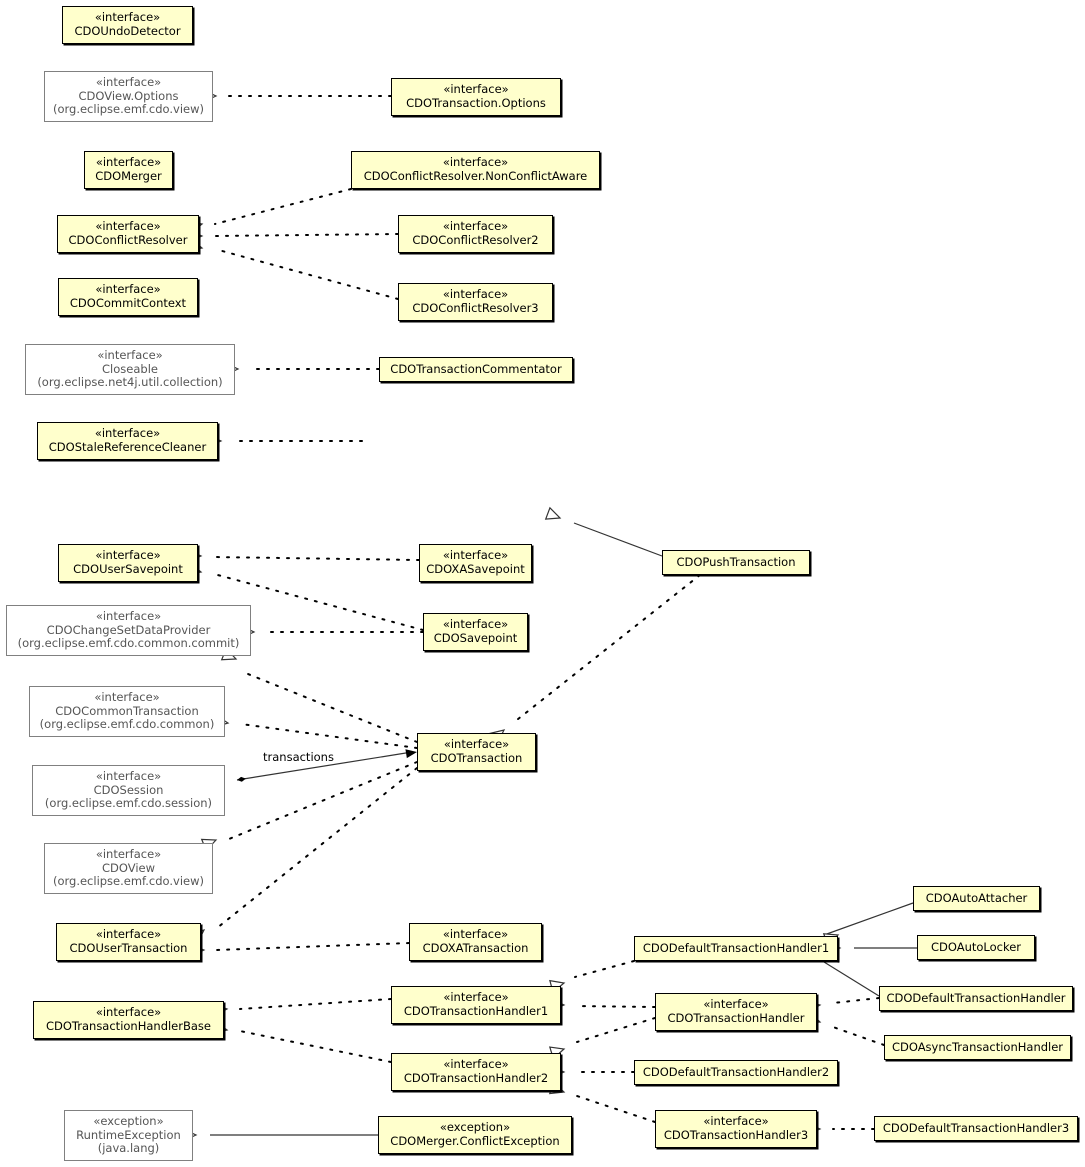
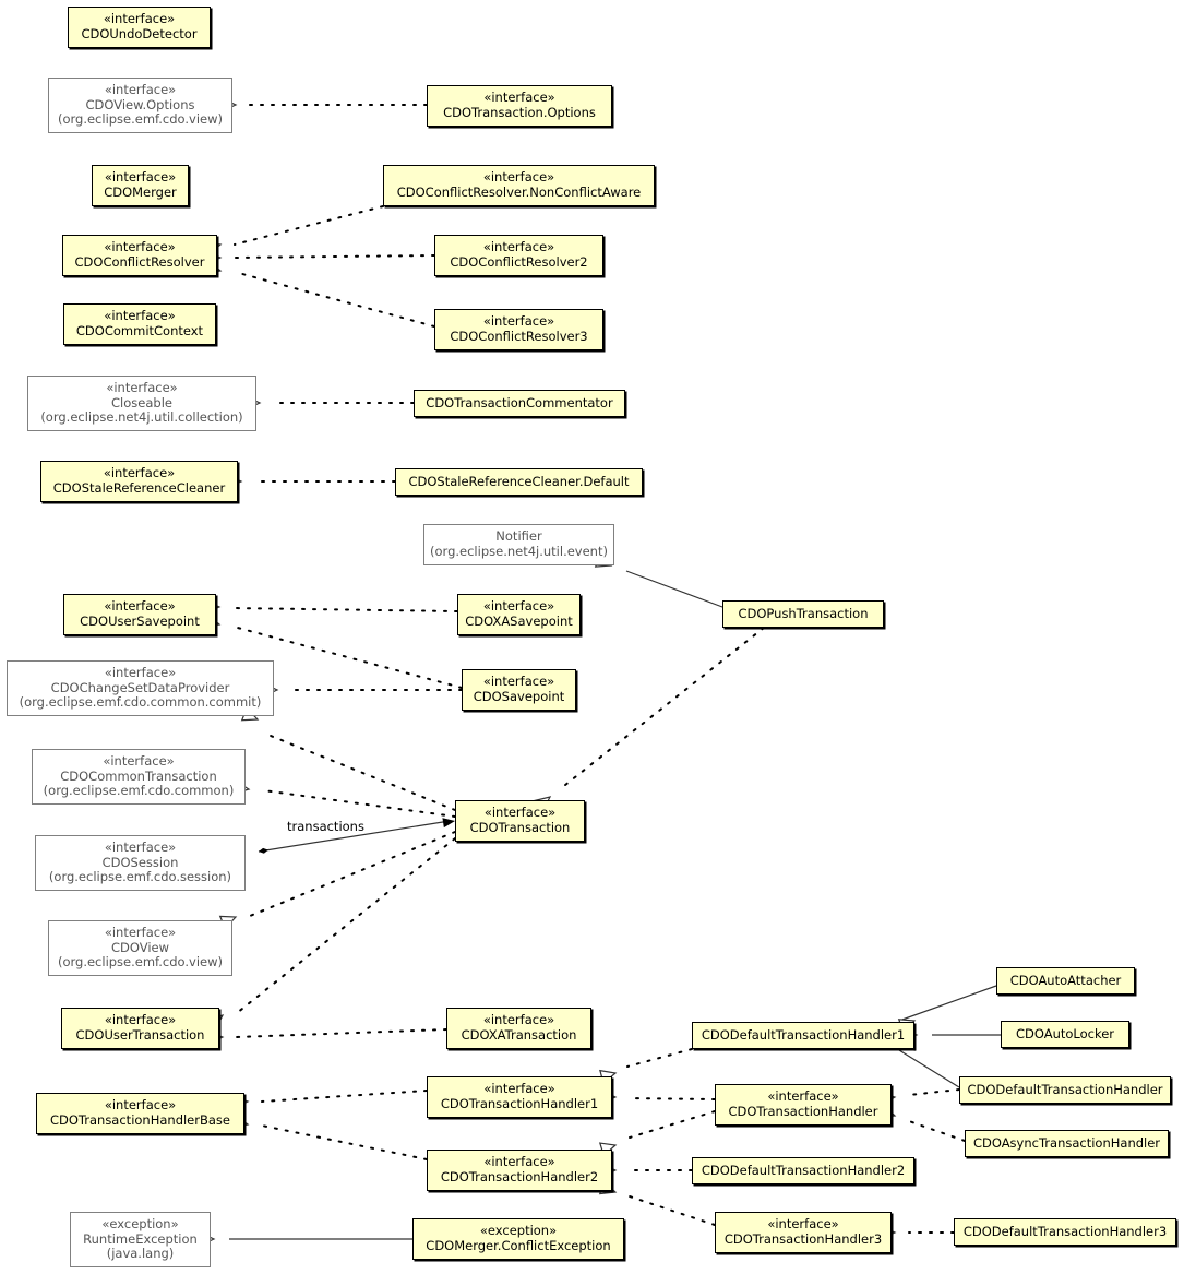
  «interface»
  CDOUndoDetector
  «interface»
  CDOView.Options
  (org.eclipse.emf.cdo.view)
  «interface»
  CDOTransaction.Options
  «interface»
  CDOMerger
  «interface»
  CDOConflictResolver.NonConflictAware
  «interface»
  CDOConflictResolver
  «interface»
  CDOConflictResolver2
  «interface»
  CDOCommitContext
  «interface»
  CDOConflictResolver3
  «interface»
  Closeable
  (org.eclipse.net4j.util.collection)
  CDOTransactionCommentator
  «interface»
  CDOStaleReferenceCleaner
+ CDOStaleReferenceCleaner.Default
+ Notifier
+ (org.eclipse.net4j.util.event)
  «interface»
  CDOUserSavepoint
  «interface»
  CDOXASavepoint
  CDOPushTransaction
  «interface»
  CDOChangeSetDataProvider
  (org.eclipse.emf.cdo.common.commit)
  «interface»
  CDOSavepoint
  «interface»
  CDOCommonTransaction
  (org.eclipse.emf.cdo.common)
  «interface»
  CDOTransaction
  «interface»
  CDOSession
  (org.eclipse.emf.cdo.session)
  «interface»
  CDOView
  (org.eclipse.emf.cdo.view)
  CDOAutoAttacher
  «interface»
  CDOUserTransaction
  «interface»
  CDOXATransaction
  CDODefaultTransactionHandler1
  CDOAutoLocker
  «interface»
  CDOTransactionHandler1
  CDODefaultTransactionHandler
  «interface»
  CDOTransactionHandlerBase
  «interface»
  CDOTransactionHandler
  CDOAsyncTransactionHandler
  «interface»
  CDOTransactionHandler2
  CDODefaultTransactionHandler2
  «exception»
  RuntimeException
  (java.lang)
  «exception»
  CDOMerger.ConflictException
  «interface»
  CDOTransactionHandler3
  CDODefaultTransactionHandler3
  transactions
